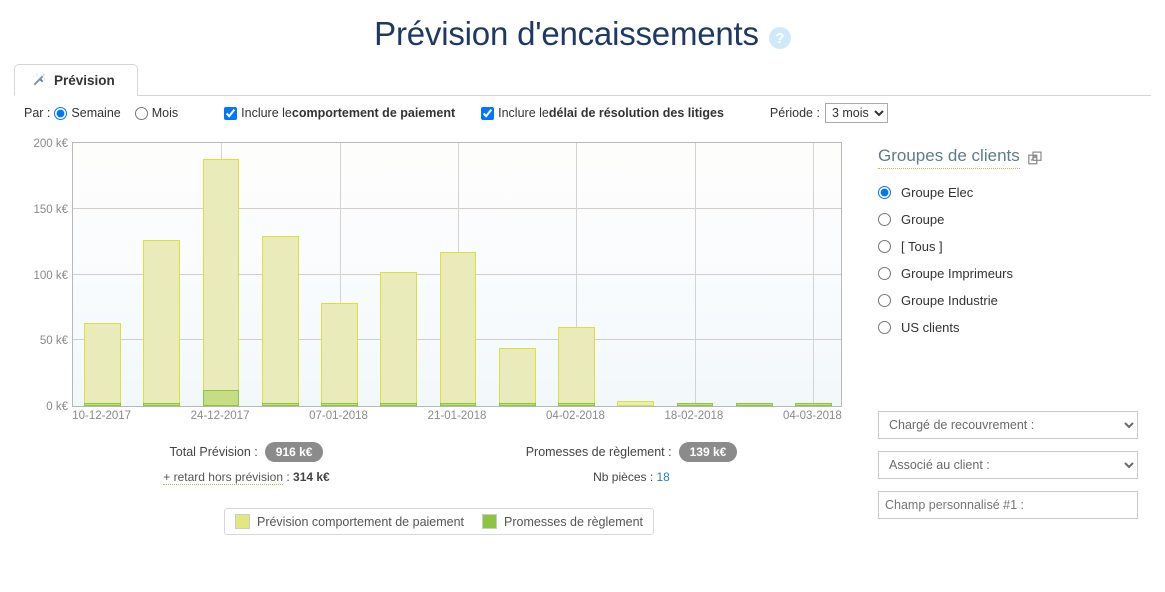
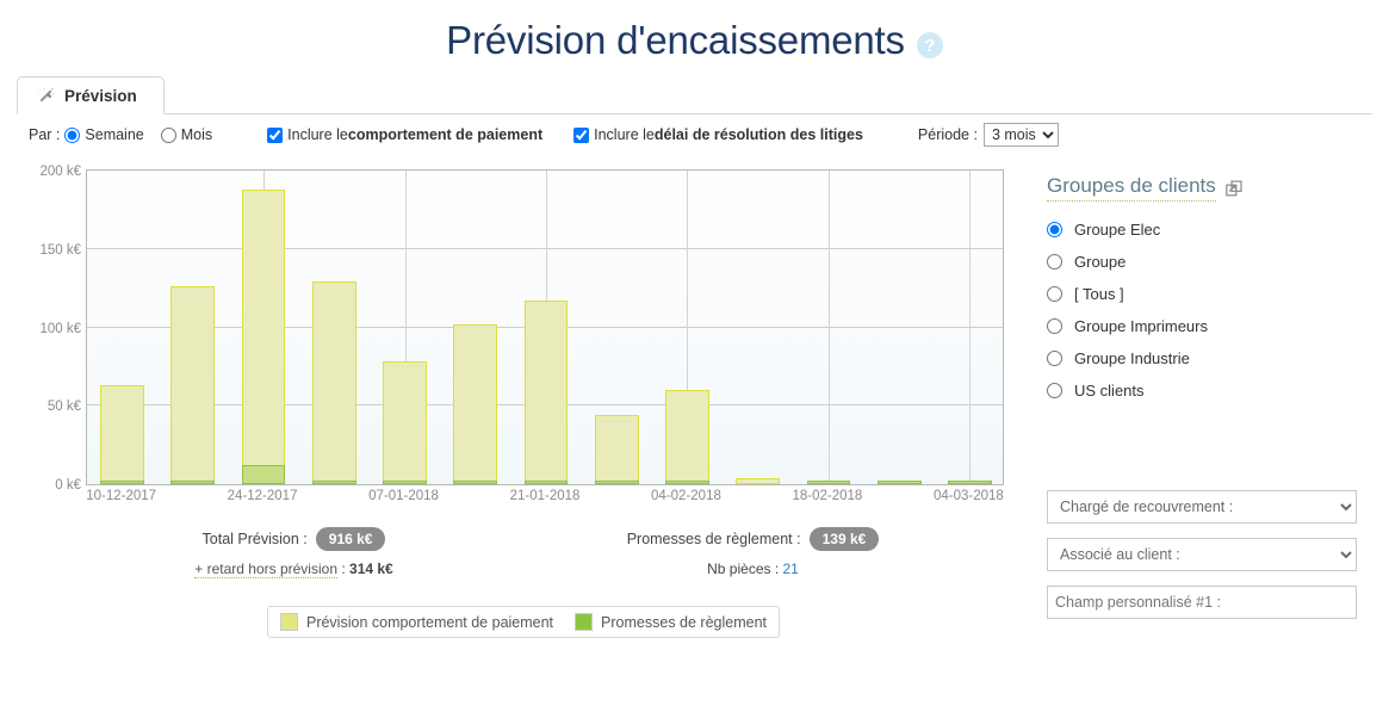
  Prévision d'encaissements
  ?
  Prévision
  Par :
  Semaine
  Mois
  Inclure le
  comportement de paiement
  Inclure le
  délai de résolution des litiges
  Période :
  3 mois
  0 k€
  50 k€
  100 k€
  150 k€
  200 k€
  10-12-2017
  24-12-2017
  07-01-2018
  21-01-2018
  04-02-2018
  18-02-2018
  04-03-2018
  Total Prévision :
  916 k€
  + retard hors prévision : 314 k€
  Promesses de règlement :
  139 k€
- Nb pièces : 18
+ Nb pièces : 21
  Prévision comportement de paiement
  Promesses de règlement
  Groupes de clients
  Groupe Elec
  Groupe
  [ Tous ]
  Groupe Imprimeurs
  Groupe Industrie
  US clients
  Chargé de recouvrement :
  Associé au client :
  Champ personnalisé #1 :
